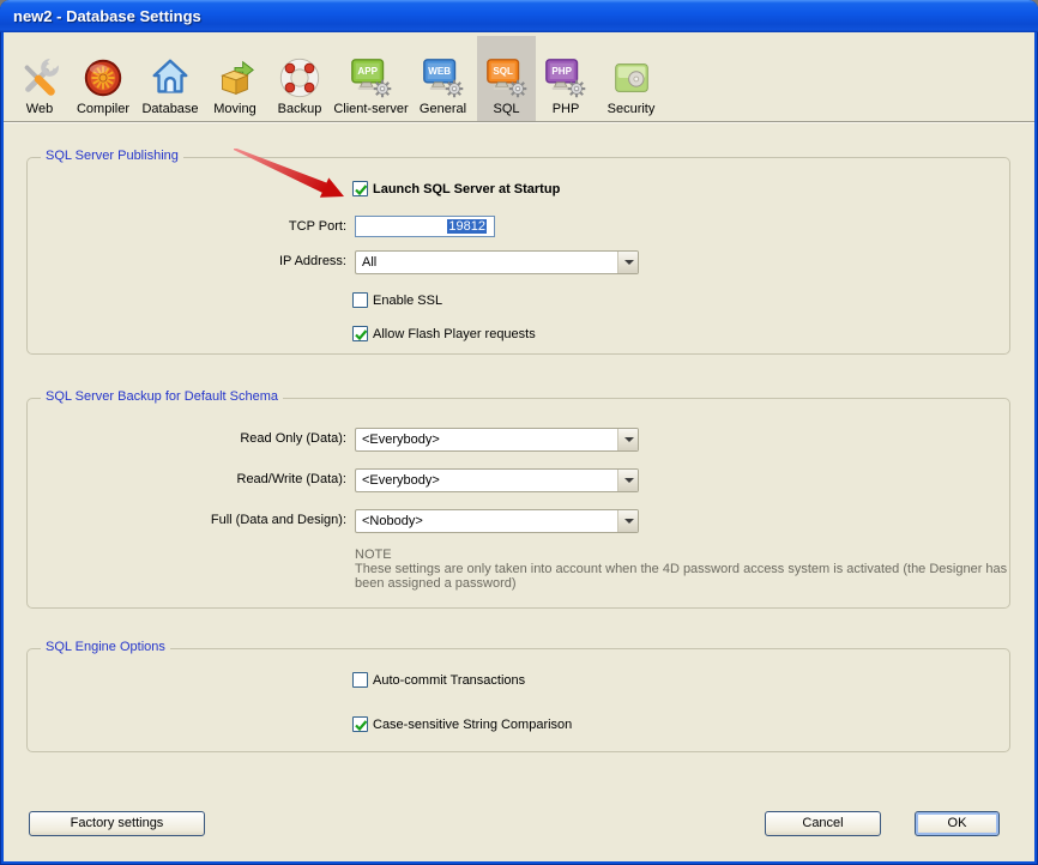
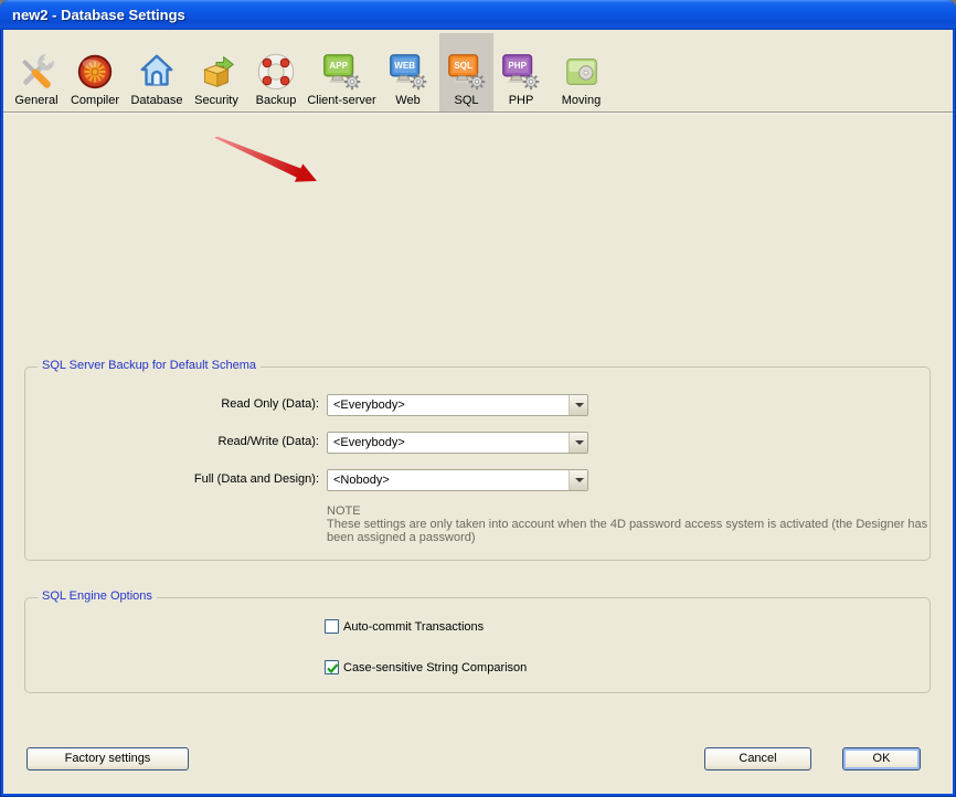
  new2 - Database Settings
- Web
+ General
  Compiler
  Database
- Moving
+ Security
  Backup
  APP
  Client-server
  WEB
- General
+ Web
  SQL
  SQL
  PHP
  PHP
- Security
+ Moving
- SQL Server Publishing
- Launch SQL Server at Startup
- TCP Port:
- 19812
- IP Address:
- All
- Enable SSL
- Allow Flash Player requests
  SQL Server Backup for Default Schema
  Read Only (Data):
  <Everybody>
  Read/Write (Data):
  <Everybody>
  Full (Data and Design):
  <Nobody>
  NOTE
  These settings are only taken into account when the 4D password access system is activated (the Designer has been assigned a password)
  SQL Engine Options
  Auto-commit Transactions
  Case-sensitive String Comparison
  Factory settings
  Cancel
  OK
